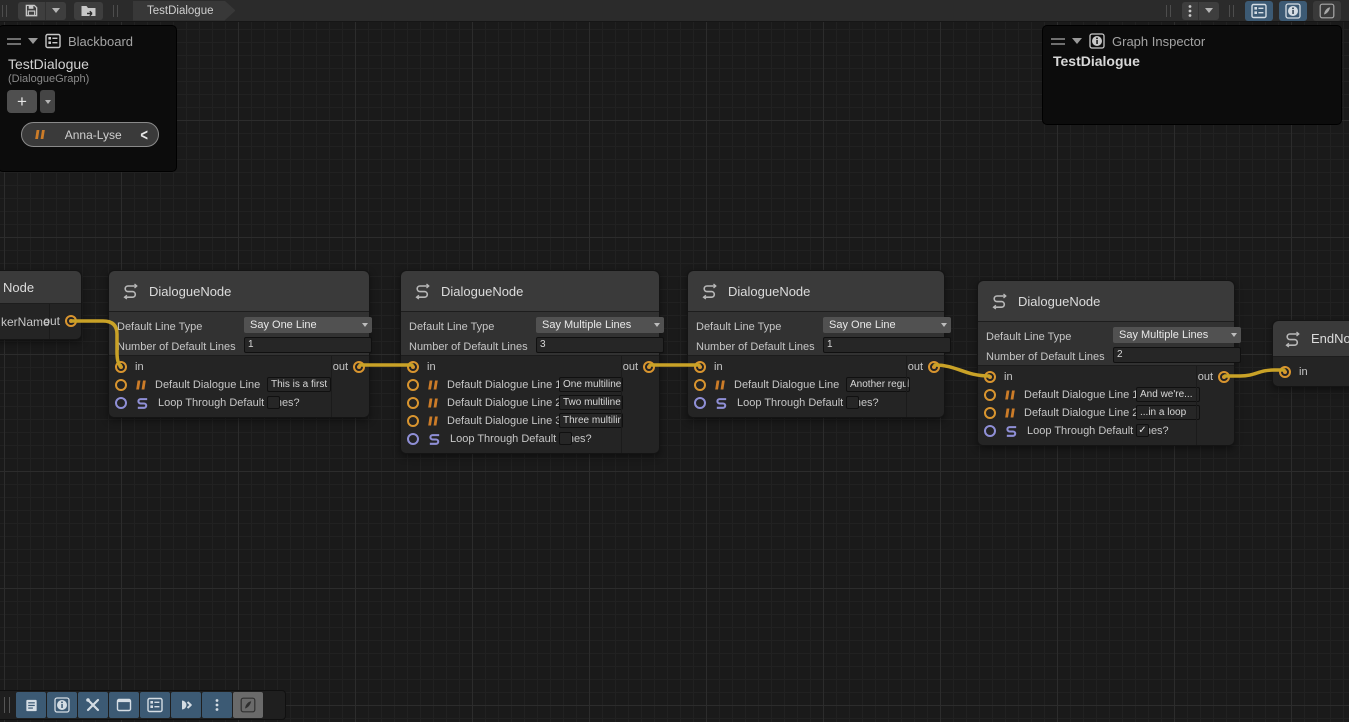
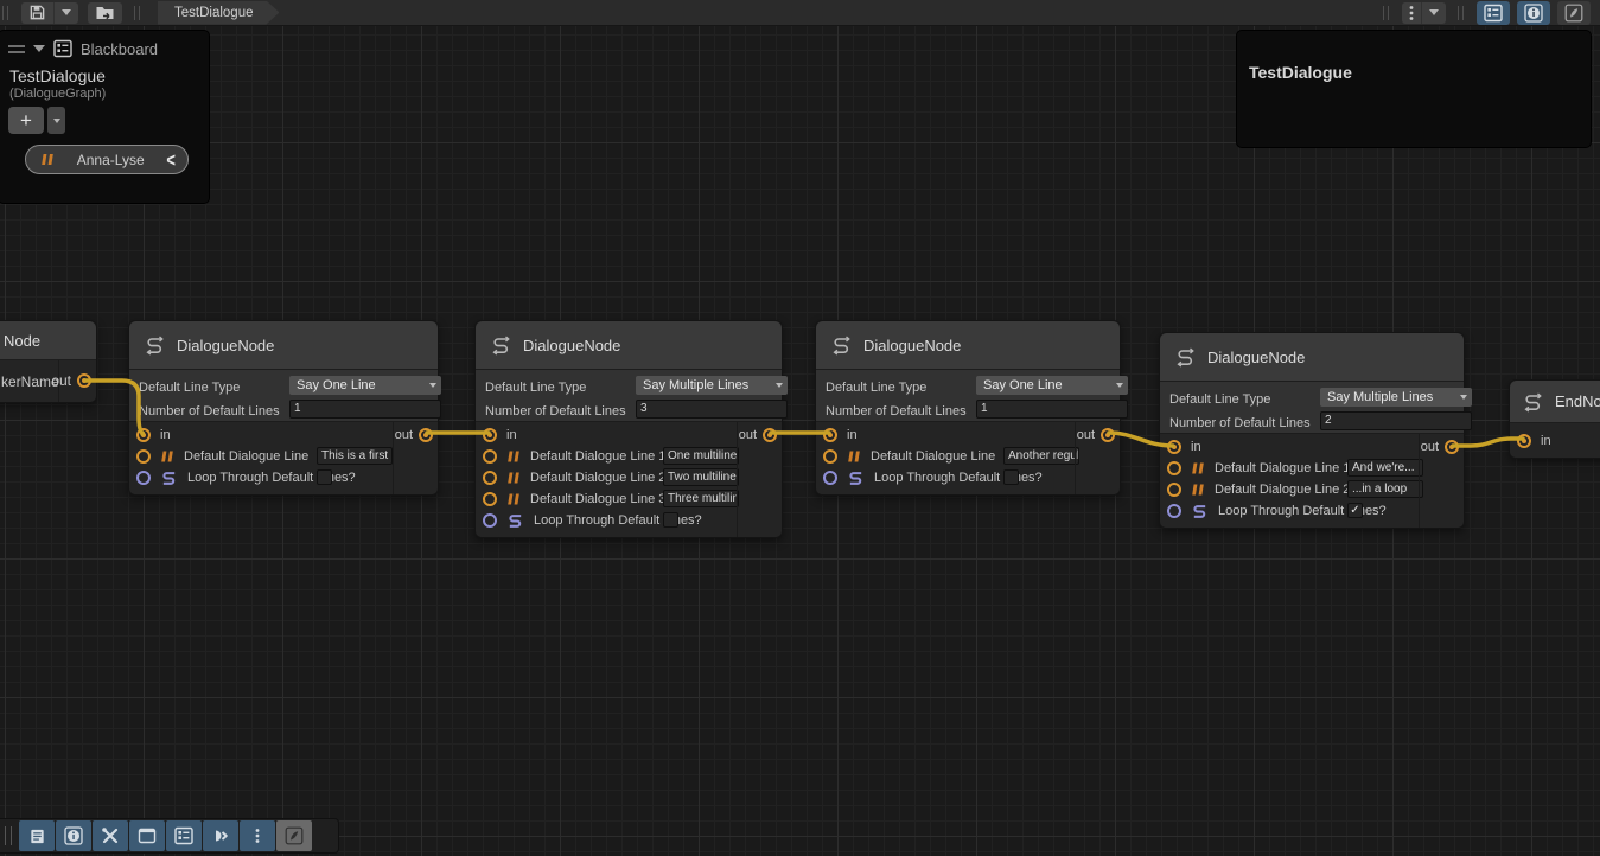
  Node
  kerName
  out
  DialogueNode
  Default Line Type
  Say One Line
  Number of Default Lines
  1
  in
  Default Dialogue Line
  This is a first
  Loop Through Defaultes?
  out
  DialogueNode
  Default Line Type
  Say Multiple Lines
  Number of Default Lines
  3
  in
  Default Dialogue Line
  One multiline
  Default Dialogue Line
  Two multiline
  Default Dialogue Line
  Three multilin
  Loop Through Defaultes?
  out
  DialogueNode
  Default Line Type
  Say One Line
  Number of Default Lines
  1
  in
  Default Dialogue Line
  Another regul
  Loop Through Defaultes?
  out
  DialogueNode
  Default Line Type
  Say Multiple Lines
  Number of Default Lines
  2
  in
  Default Dialogue Line
  And we're...
  Default Dialogue Line
  ...in a loop
  Loop Through Defaultes?
  ✓
  out
  EndNo
  in
  Blackboard
  TestDialogue
  (DialogueGraph)
  +
  Anna-Lyse
  <
- Graph Inspector
  TestDialogue
  TestDialogue
